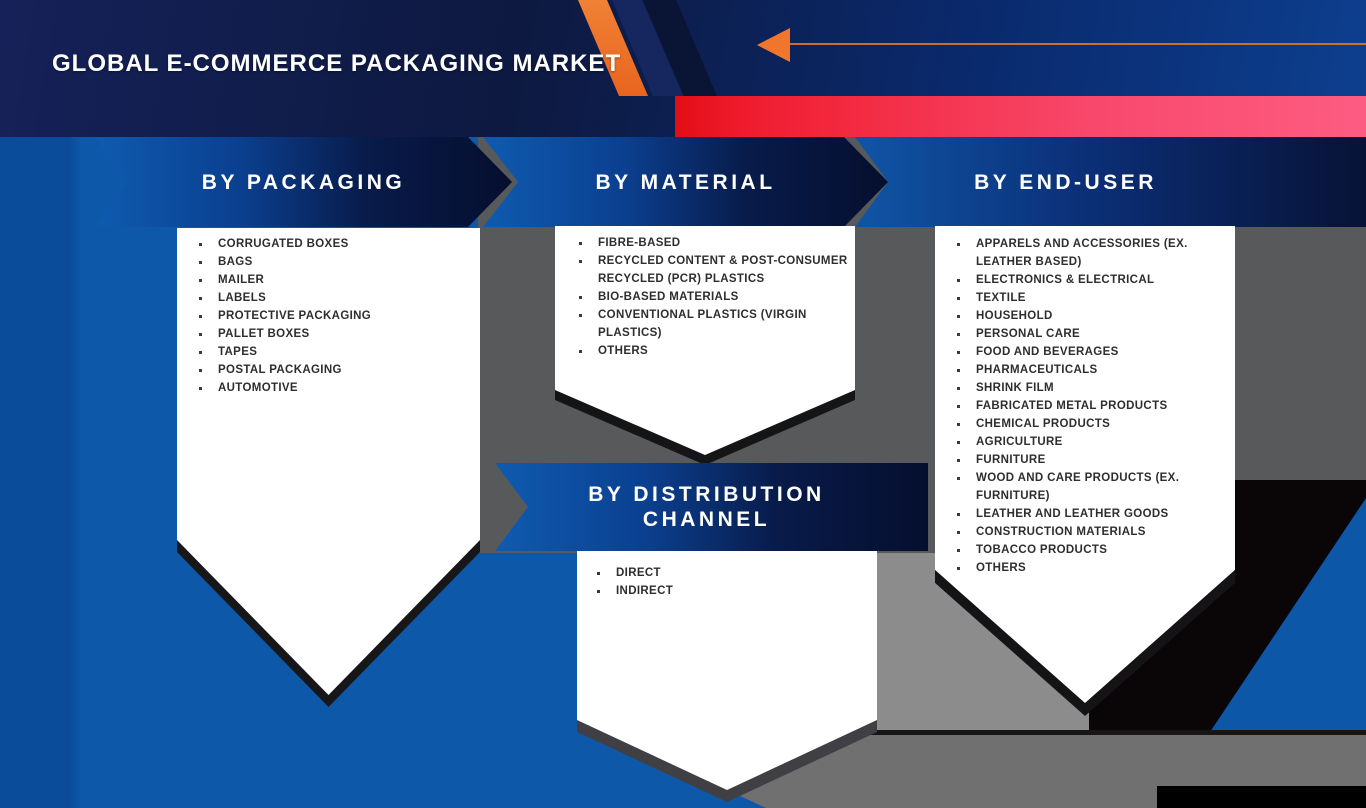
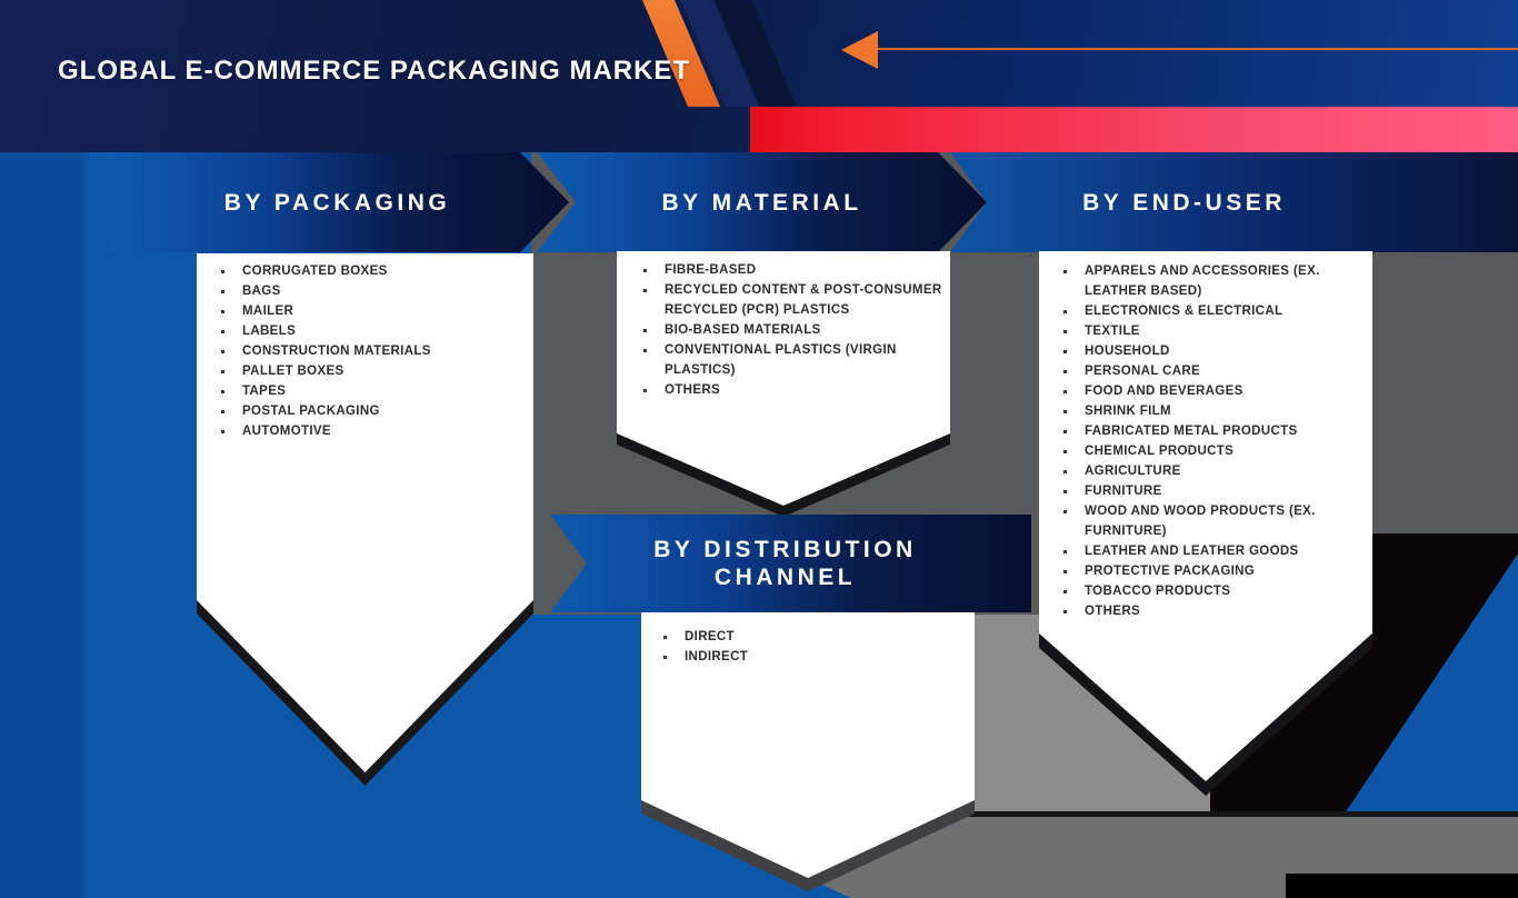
  GLOBAL E-COMMERCE PACKAGING MARKET
  BY END-USER
  BY MATERIAL
  BY PACKAGING
  BY DISTRIBUTION CHANNEL
  CORRUGATED BOXES
  BAGS
  MAILER
  LABELS
- PROTECTIVE PACKAGING
+ CONSTRUCTION MATERIALS
  PALLET BOXES
  TAPES
  POSTAL PACKAGING
  AUTOMOTIVE
  FIBRE-BASED
  RECYCLED CONTENT & POST-CONSUMER RECYCLED (PCR) PLASTICS
  BIO-BASED MATERIALS
  CONVENTIONAL PLASTICS (VIRGIN PLASTICS)
  OTHERS
  APPARELS AND ACCESSORIES (EX. LEATHER BASED)
  ELECTRONICS & ELECTRICAL
  TEXTILE
  HOUSEHOLD
  PERSONAL CARE
  FOOD AND BEVERAGES
- PHARMACEUTICALS
  SHRINK FILM
  FABRICATED METAL PRODUCTS
  CHEMICAL PRODUCTS
  AGRICULTURE
  FURNITURE
- WOOD AND CARE PRODUCTS (EX. FURNITURE)
+ WOOD AND WOOD PRODUCTS (EX. FURNITURE)
  LEATHER AND LEATHER GOODS
- CONSTRUCTION MATERIALS
+ PROTECTIVE PACKAGING
  TOBACCO PRODUCTS
  OTHERS
  DIRECT
  INDIRECT
